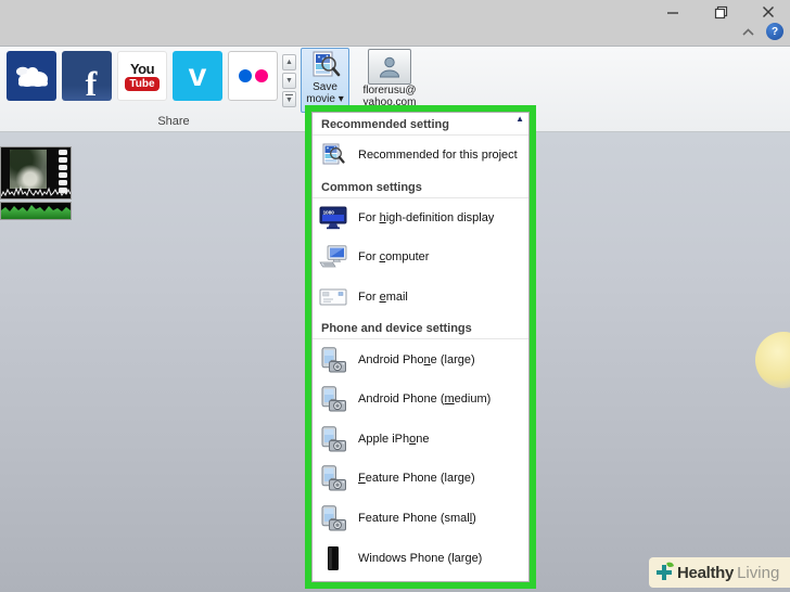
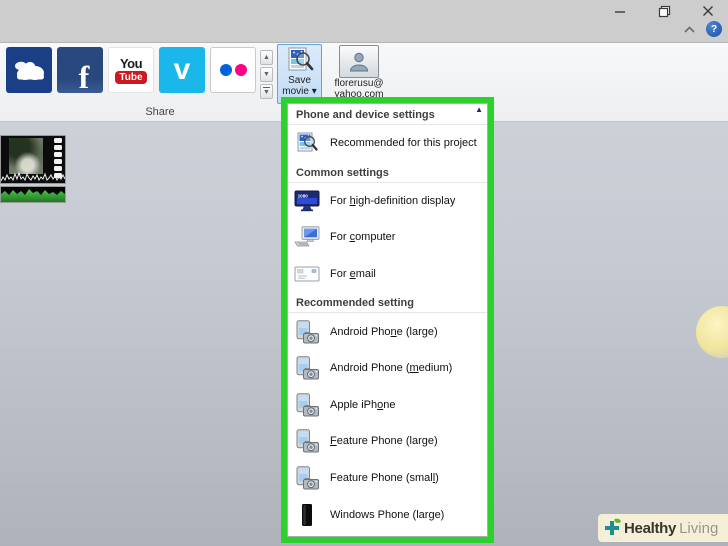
  ?
  f
  You
  Tube
  v
  Save
  movie ▾
  florerusu@
  yahoo.com
  Share
  Healthy
  Living
  ▲
- Recommended setting
+ Phone and device settings
  Recommended for this project
  Common settings
  For high-definition display
  For computer
  For email
- Phone and device settings
+ Recommended setting
  Android Phone (large)
  Android Phone (medium)
  Apple iPhone
  Feature Phone (large)
  Feature Phone (small)
  Windows Phone (large)
